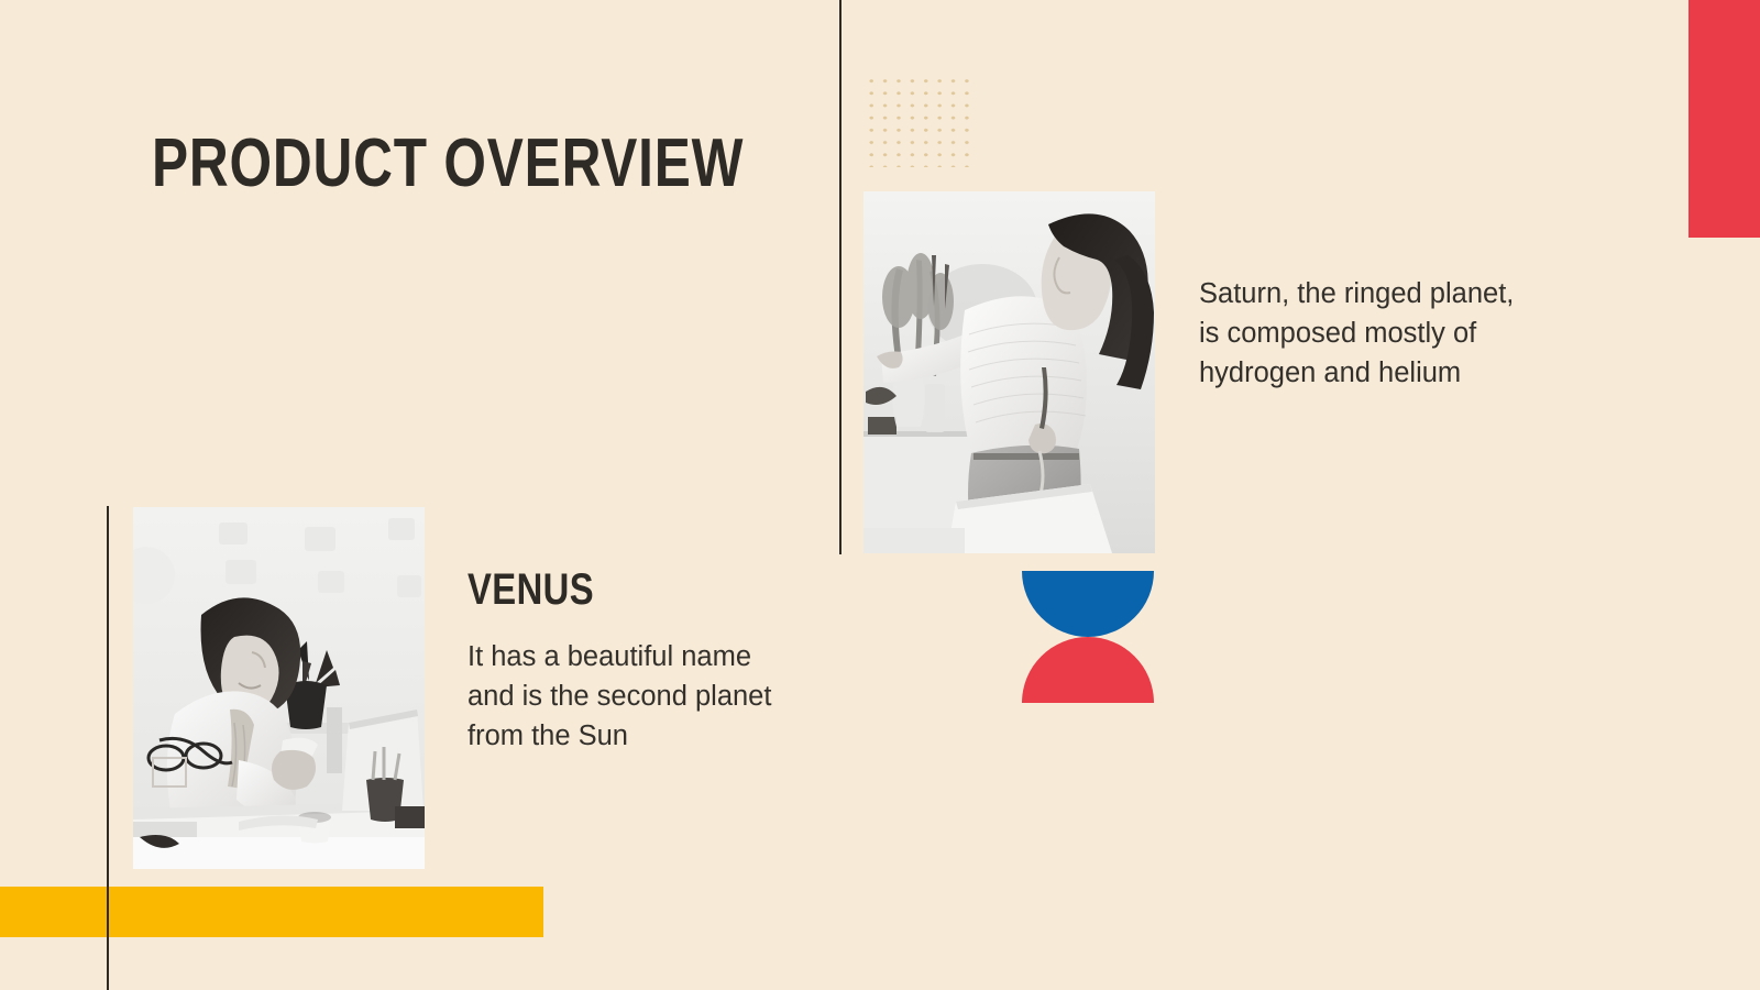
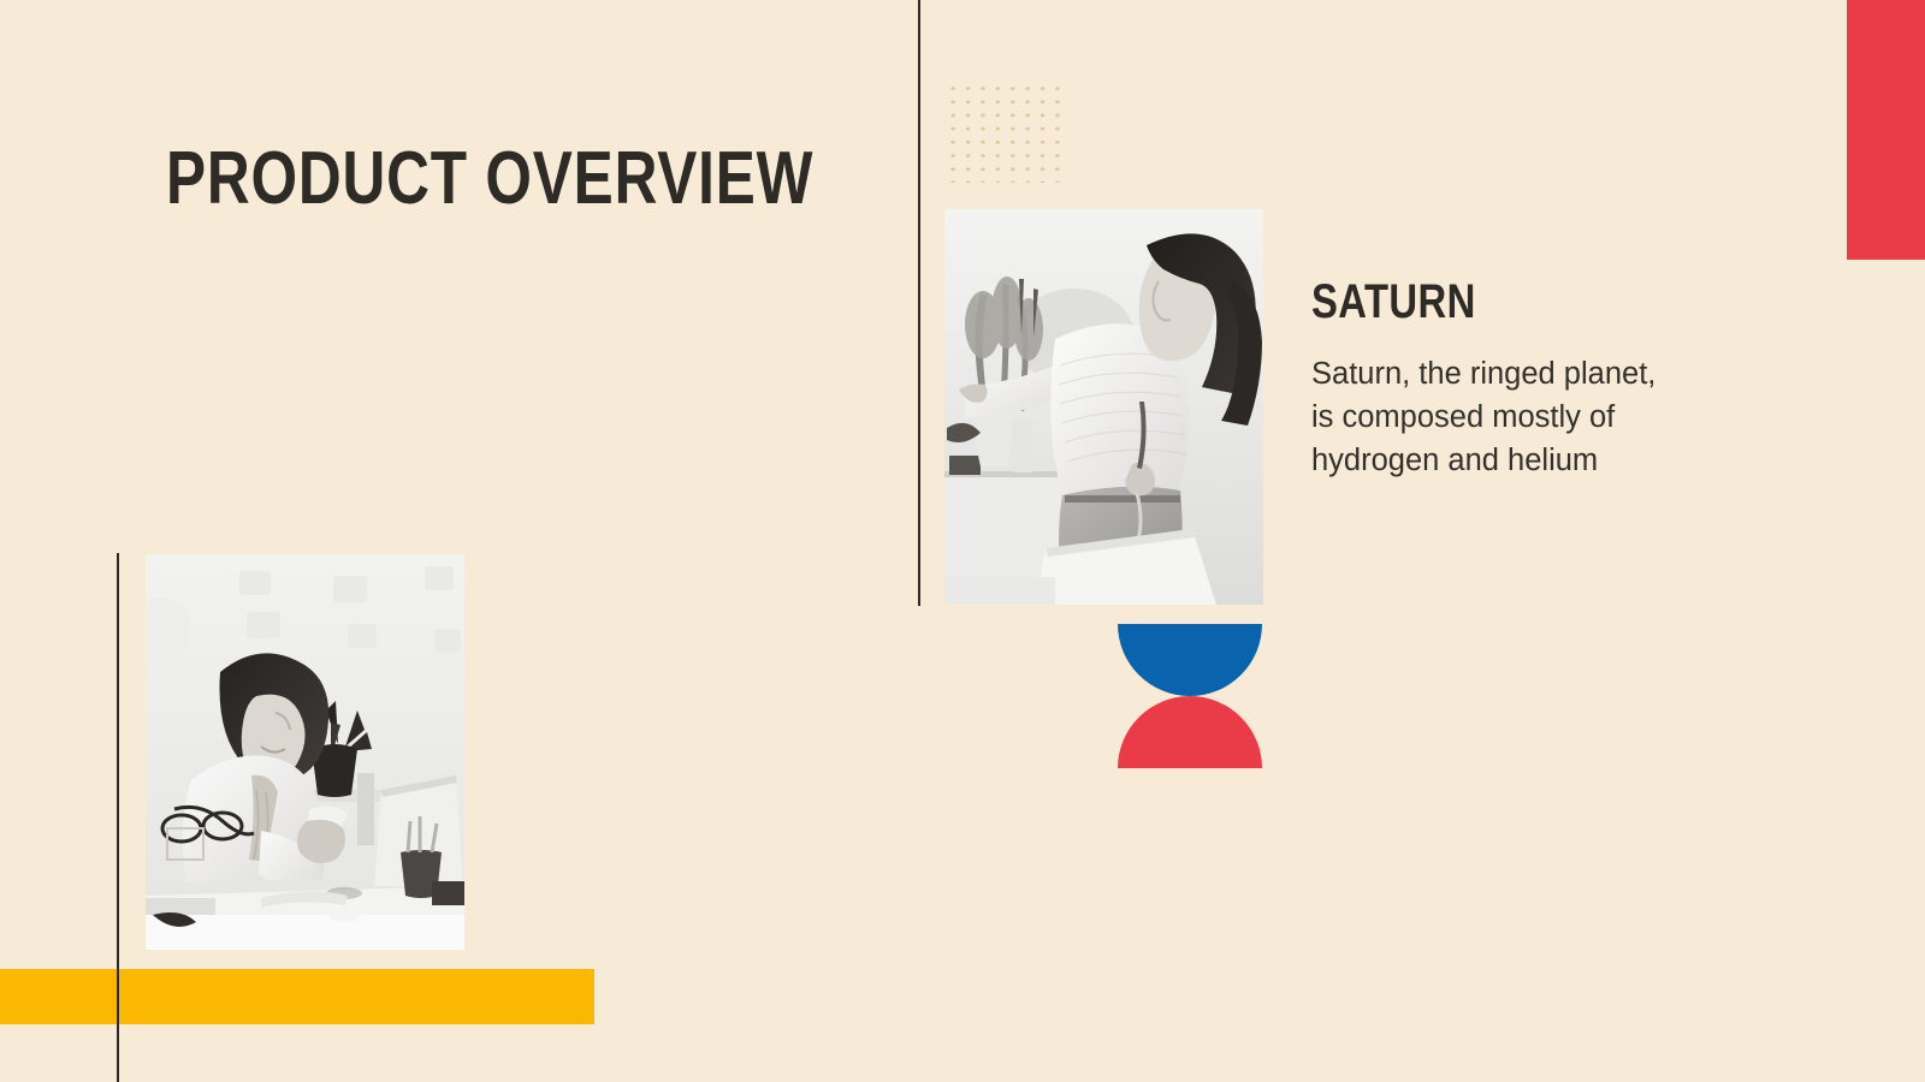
  PRODUCT OVERVIEW
+ SATURN
  Saturn, the ringed planet, is composed mostly of hydrogen and helium
- VENUS
- It has a beautiful name and is the second planet from the Sun
